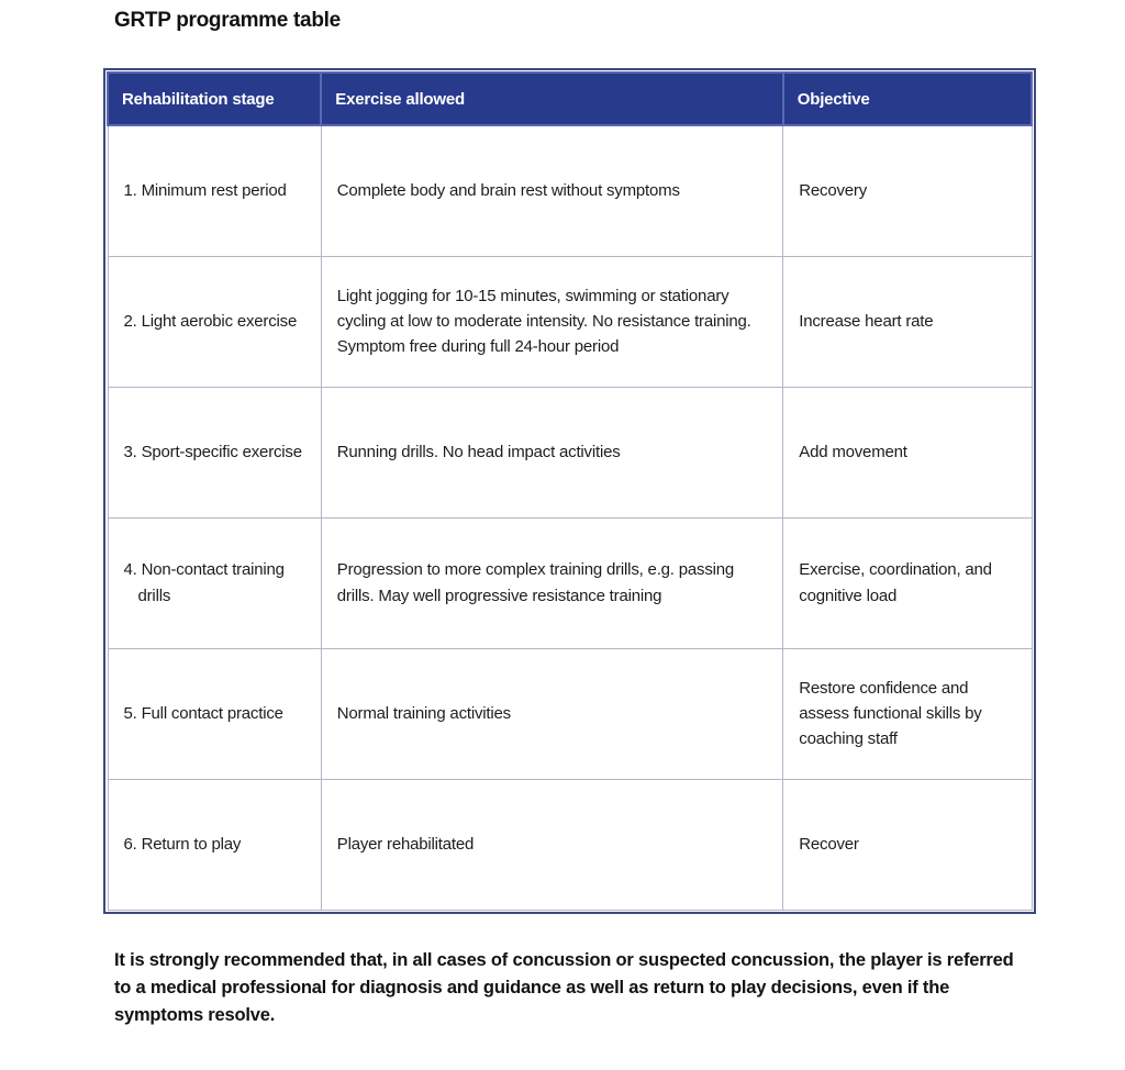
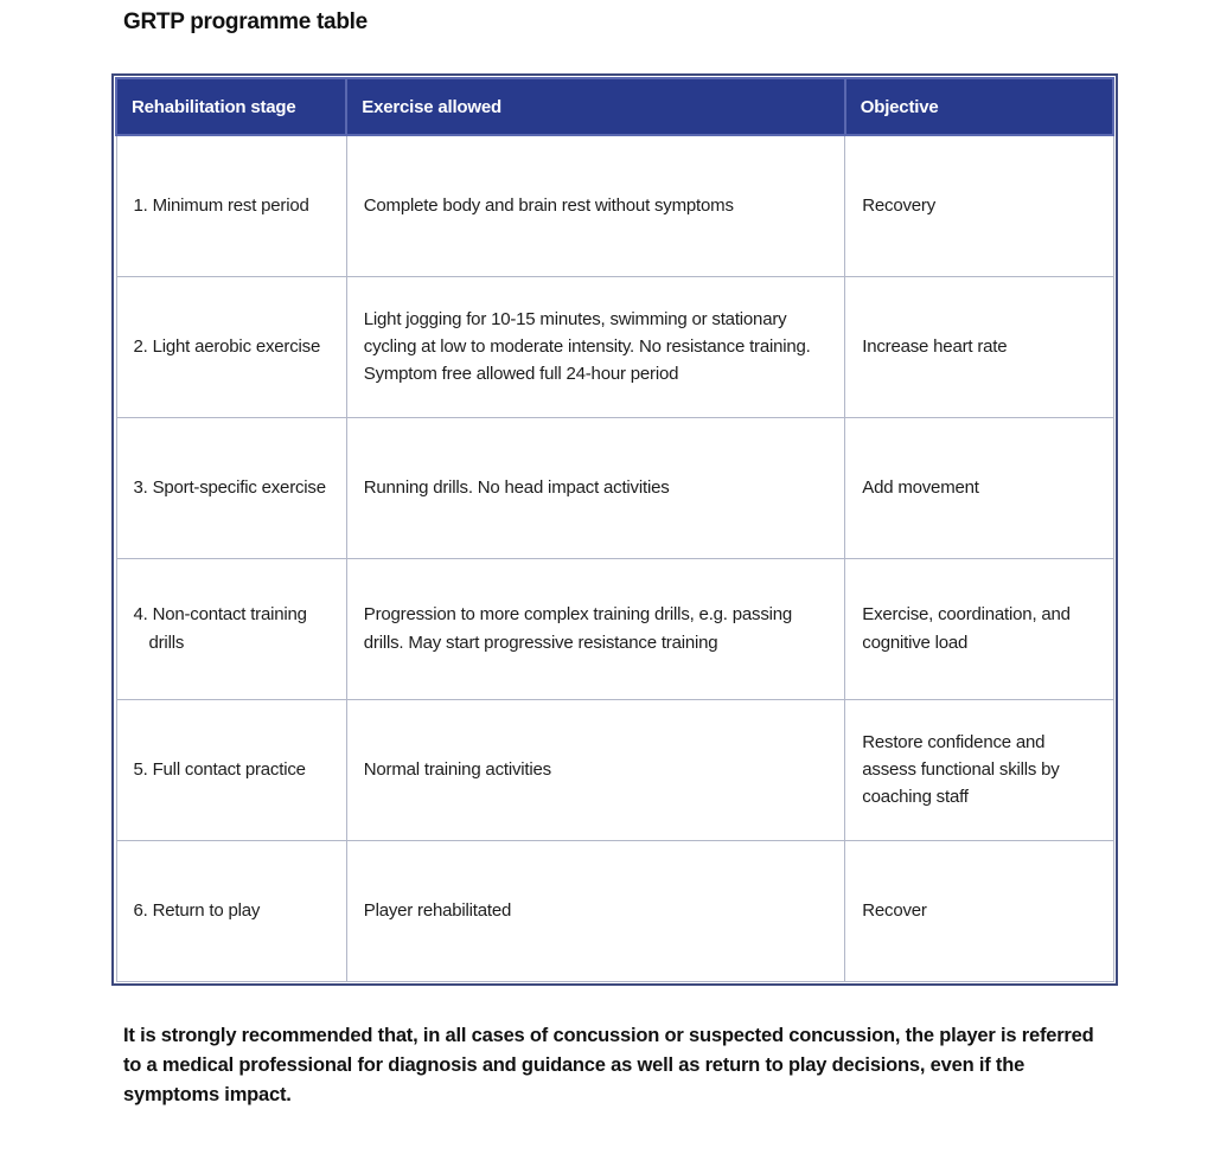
  GRTP programme table
  Rehabilitation stage	Exercise allowed	Objective
  1. Minimum rest period	Complete body and brain rest without symptoms	Recovery
- 2. Light aerobic exercise	Light jogging for 10-15 minutes, swimming or stationary cycling at low to moderate intensity. No resistance training. Symptom free during full 24-hour period	Increase heart rate
+ 2. Light aerobic exercise	Light jogging for 10-15 minutes, swimming or stationary cycling at low to moderate intensity. No resistance training. Symptom free allowed full 24-hour period	Increase heart rate
  3. Sport-specific exercise	Running drills. No head impact activities	Add movement
- 4. Non-contact training drills	Progression to more complex training drills, e.g. passing drills. May well progressive resistance training	Exercise, coordination, and cognitive load
+ 4. Non-contact training drills	Progression to more complex training drills, e.g. passing drills. May start progressive resistance training	Exercise, coordination, and cognitive load
  5. Full contact practice	Normal training activities	Restore confidence and assess functional skills by coaching staff
  6. Return to play	Player rehabilitated	Recover
- It is strongly recommended that, in all cases of concussion or suspected concussion, the player is referred to a medical professional for diagnosis and guidance as well as return to play decisions, even if the symptoms resolve.
+ It is strongly recommended that, in all cases of concussion or suspected concussion, the player is referred to a medical professional for diagnosis and guidance as well as return to play decisions, even if the symptoms impact.
